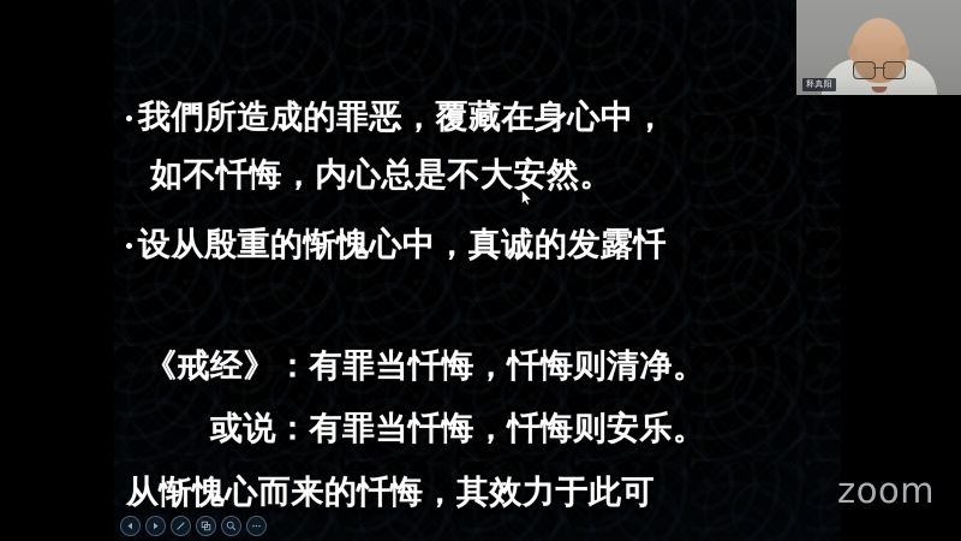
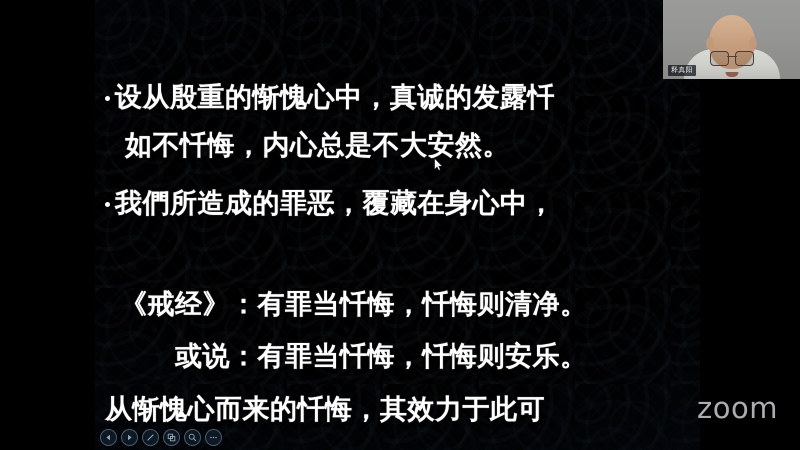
- 我們所造成的罪恶，覆藏在身心中，
+ 设从殷重的惭愧心中，真诚的发露忏
  如不忏悔，内心总是不大安然。
- 设从殷重的惭愧心中，真诚的发露忏
+ 我們所造成的罪恶，覆藏在身心中，
  《戒经》：有罪当忏悔，忏悔则清净。
  或说：有罪当忏悔，忏悔则安乐。
  从惭愧心而来的忏悔，其效力于此可
  zoom
  释真阳
